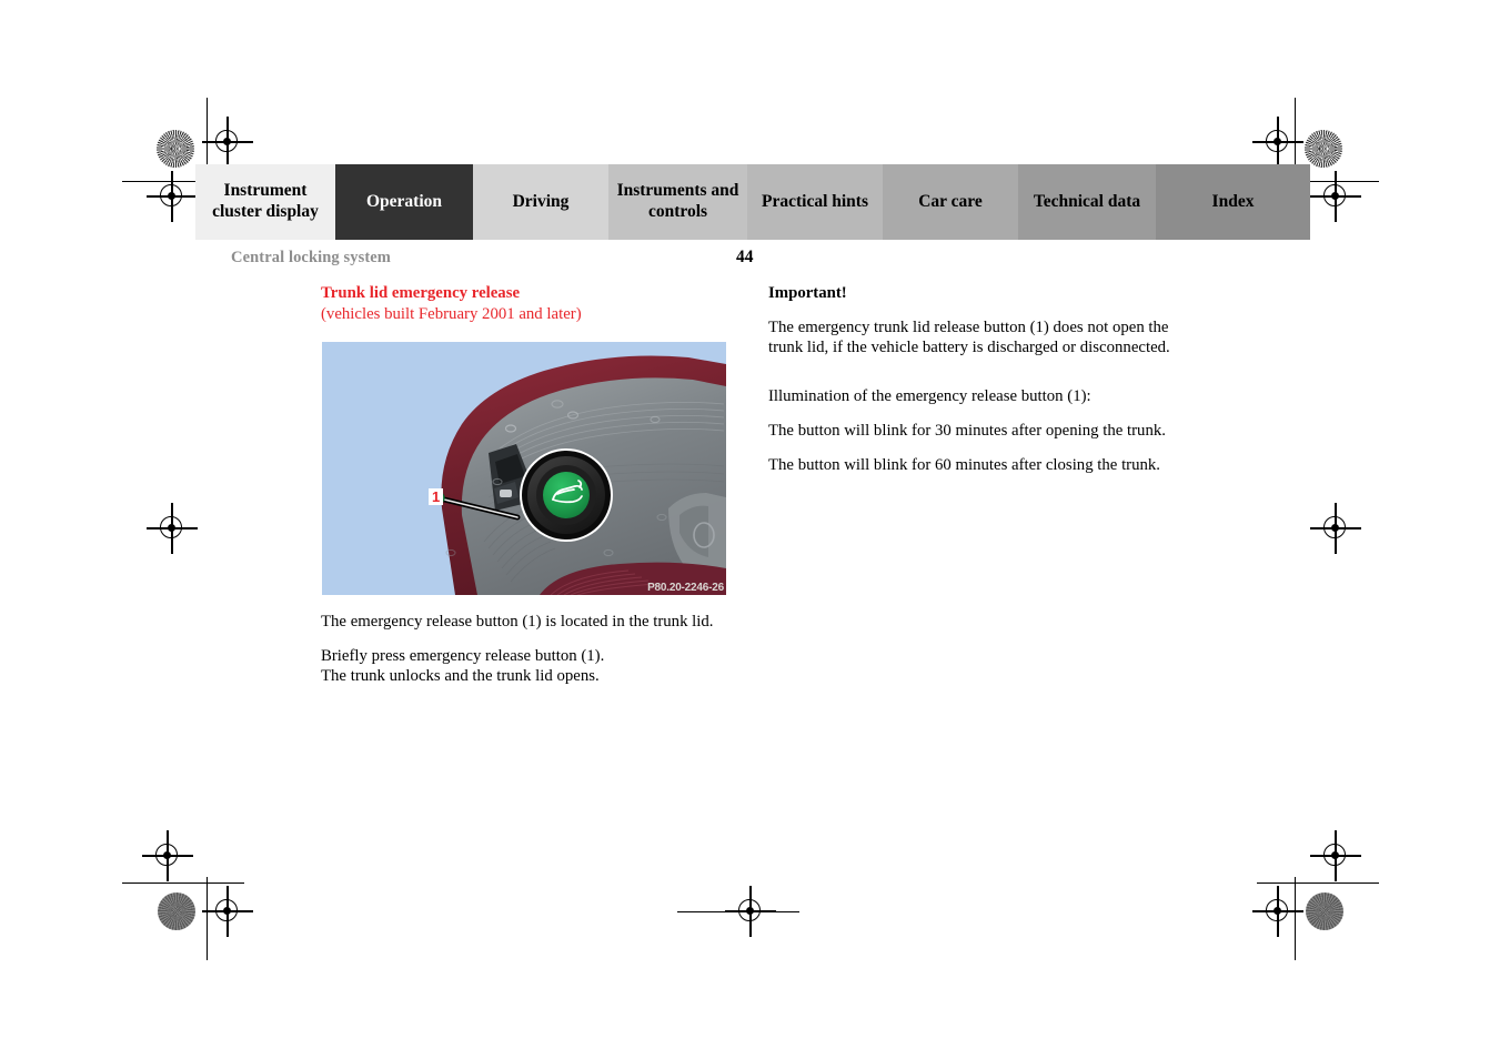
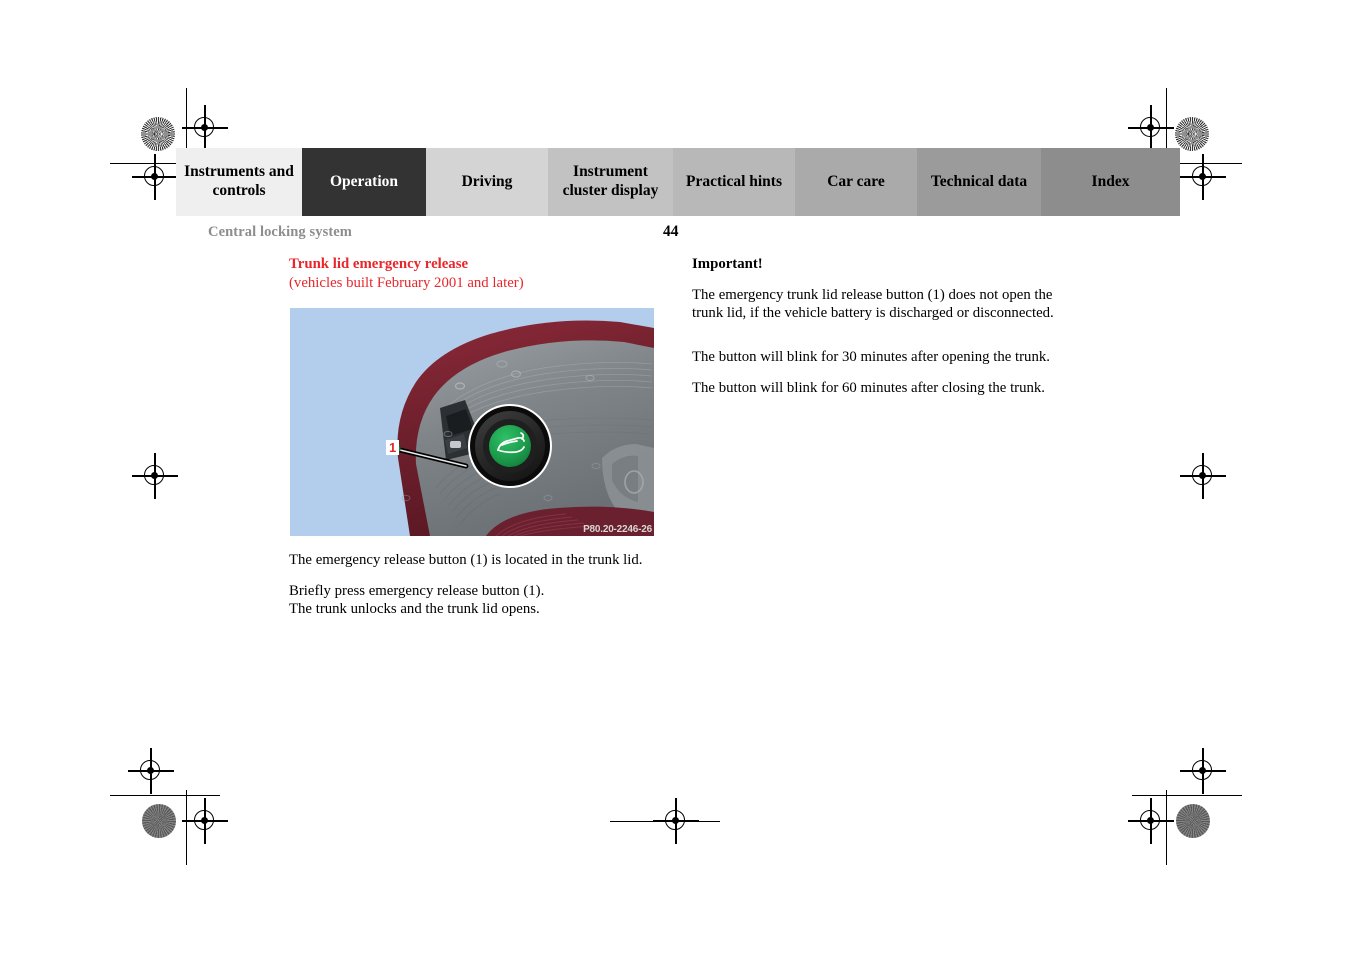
- Instrument cluster display
+ Instruments and controls
  Operation
  Driving
- Instruments and controls
+ Instrument cluster display
  Practical hints
  Car care
  Technical data
  Index
  Central locking system
  44
  Trunk lid emergency release
  (vehicles built February 2001 and later)
  P80.20-2246-26
  1
  The emergency release button (1) is located in the trunk lid.
  Briefly press emergency release button (1).
  The trunk unlocks and the trunk lid opens.
  Important!
  The emergency trunk lid release button (1) does not open the trunk lid, if the vehicle battery is discharged or disconnected.
- Illumination of the emergency release button (1):
  The button will blink for 30 minutes after opening the trunk.
  The button will blink for 60 minutes after closing the trunk.
